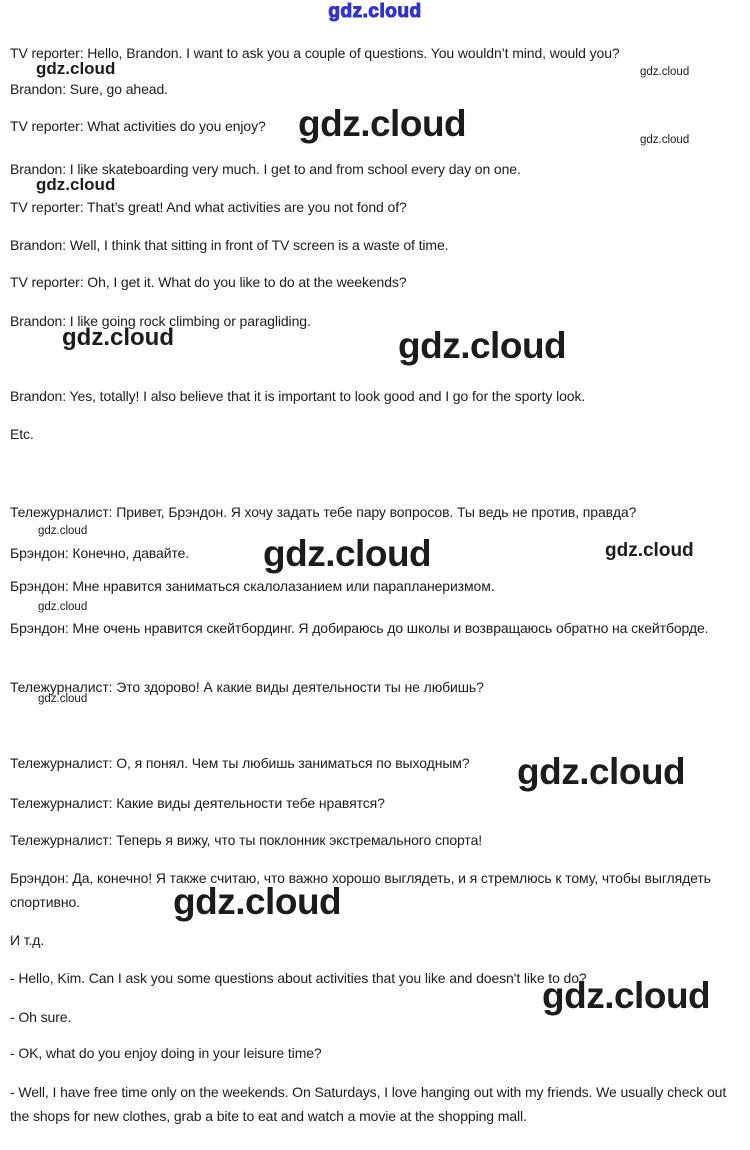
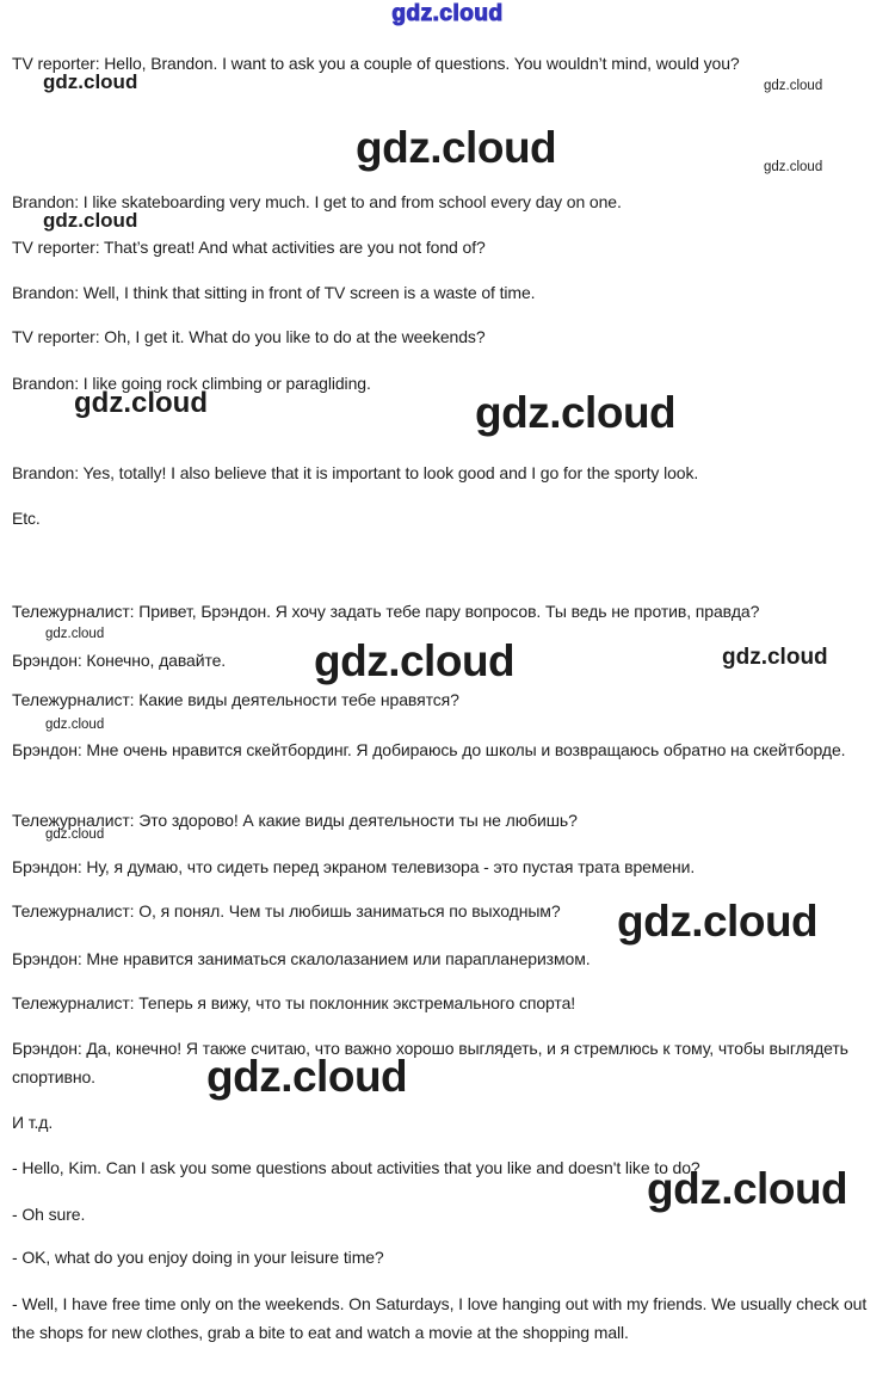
  gdz.cloud
  gdz.cloud
  gdz.cloud
  gdz.cloud
  gdz.cloud
  gdz.cloud
  gdz.cloud
  gdz.cloud
  gdz.cloud
  gdz.cloud
  gdz.cloud
  gdz.cloud
  gdz.cloud
  gdz.cloud
  gdz.cloud
  gdz.cloud
  TV reporter: Hello, Brandon. I want to ask you a couple of questions. You wouldn’t mind, would you?
- Brandon: Sure, go ahead.
- TV reporter: What activities do you enjoy?
  Brandon: I like skateboarding very much. I get to and from school every day on one.
  TV reporter: That’s great! And what activities are you not fond of?
  Brandon: Well, I think that sitting in front of TV screen is a waste of time.
  TV reporter: Oh, I get it. What do you like to do at the weekends?
  Brandon: I like going rock climbing or paragliding.
  Brandon: Yes, totally! I also believe that it is important to look good and I go for the sporty look.
  Etc.
  Тележурналист: Привет, Брэндон. Я хочу задать тебе пару вопросов. Ты ведь не против, правда?
  Брэндон: Конечно, давайте.
- Брэндон: Мне нравится заниматься скалолазанием или парапланеризмом.
+ Тележурналист: Какие виды деятельности тебе нравятся?
  Брэндон: Мне очень нравится скейтбординг. Я добираюсь до школы и возвращаюсь обратно на скейтборде.
  Тележурналист: Это здорово! А какие виды деятельности ты не любишь?
+ Брэндон: Ну, я думаю, что сидеть перед экраном телевизора - это пустая трата времени.
  Тележурналист: О, я понял. Чем ты любишь заниматься по выходным?
- Тележурналист: Какие виды деятельности тебе нравятся?
+ Брэндон: Мне нравится заниматься скалолазанием или парапланеризмом.
  Тележурналист: Теперь я вижу, что ты поклонник экстремального спорта!
  Брэндон: Да, конечно! Я также считаю, что важно хорошо выглядеть, и я стремлюсь к тому, чтобы выглядеть спортивно.
  И т.д.
  - Hello, Kim. Can I ask you some questions about activities that you like and doesn't like to do?
  - Oh sure.
  - OK, what do you enjoy doing in your leisure time?
  - Well, I have free time only on the weekends. On Saturdays, I love hanging out with my friends. We usually check out the shops for new clothes, grab a bite to eat and watch a movie at the shopping mall.
